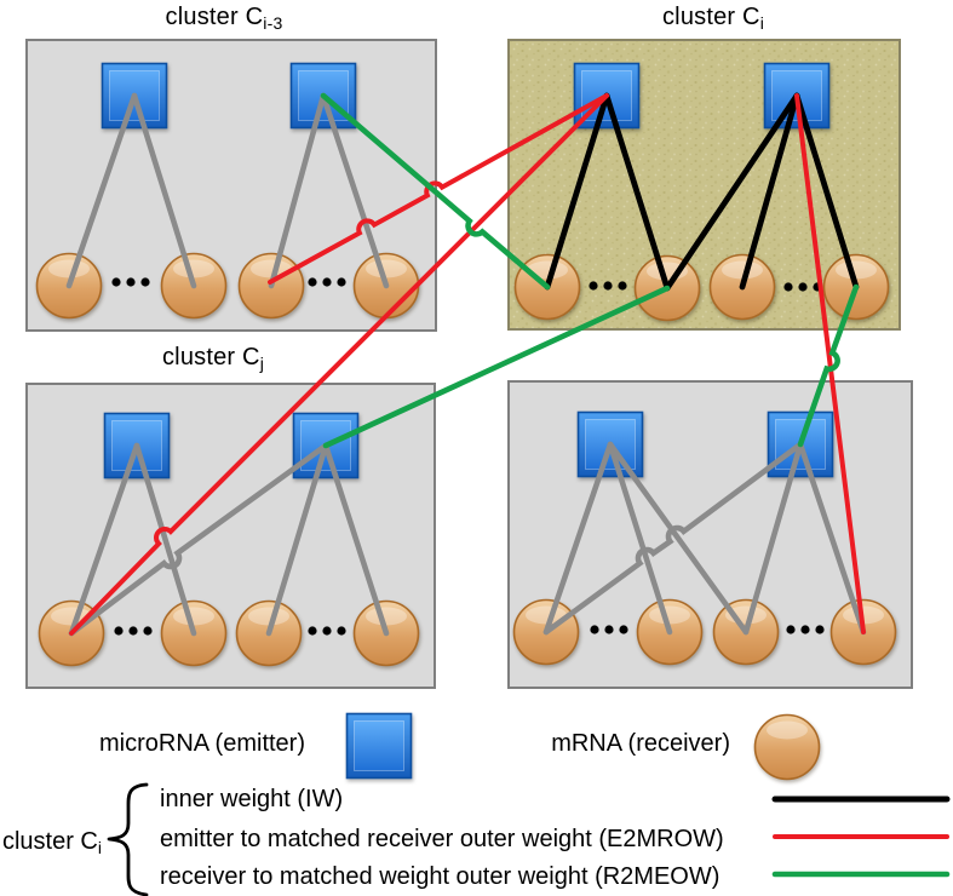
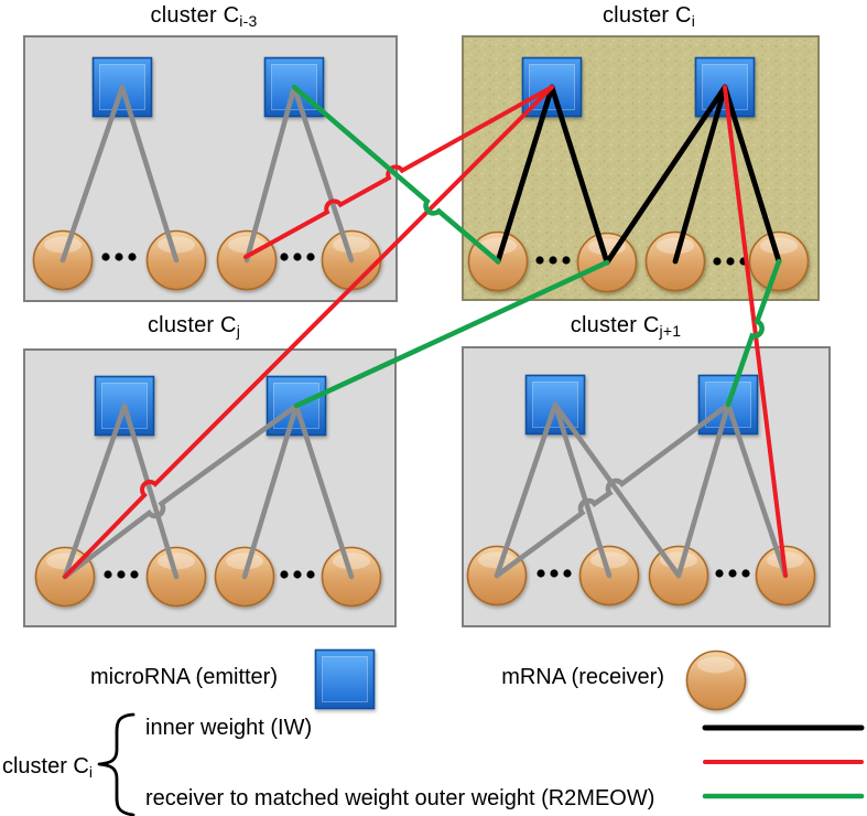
  cluster Ci-3
  cluster Ci
  cluster Cj
+ cluster Cj+1
  microRNA (emitter)
  mRNA (receiver)
  cluster Ci
  inner weight (IW)
- emitter to matched receiver outer weight (E2MROW)
  receiver to matched weight outer weight (R2MEOW)
